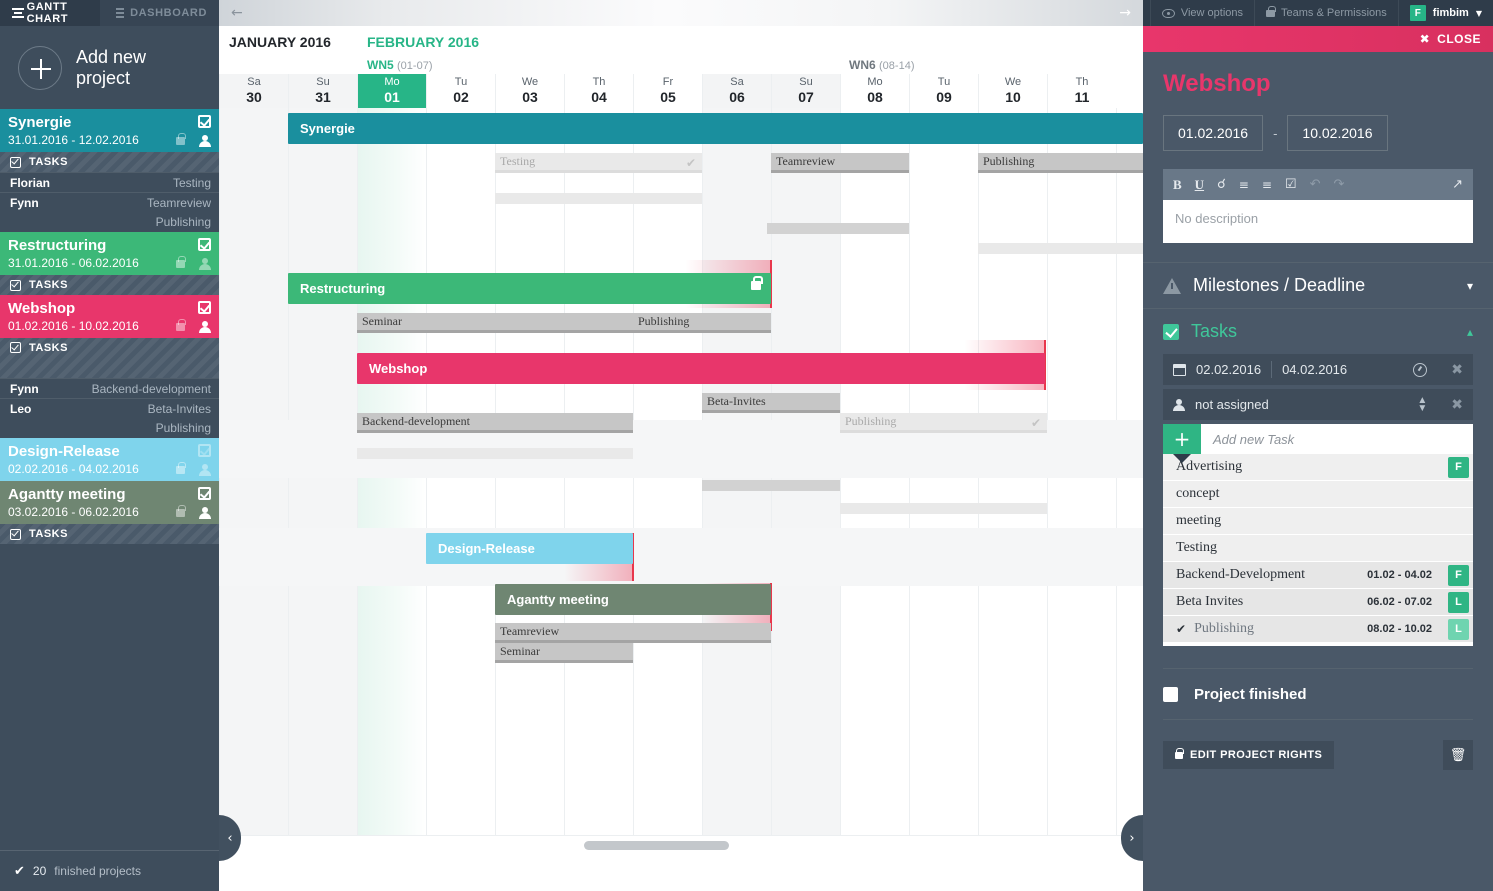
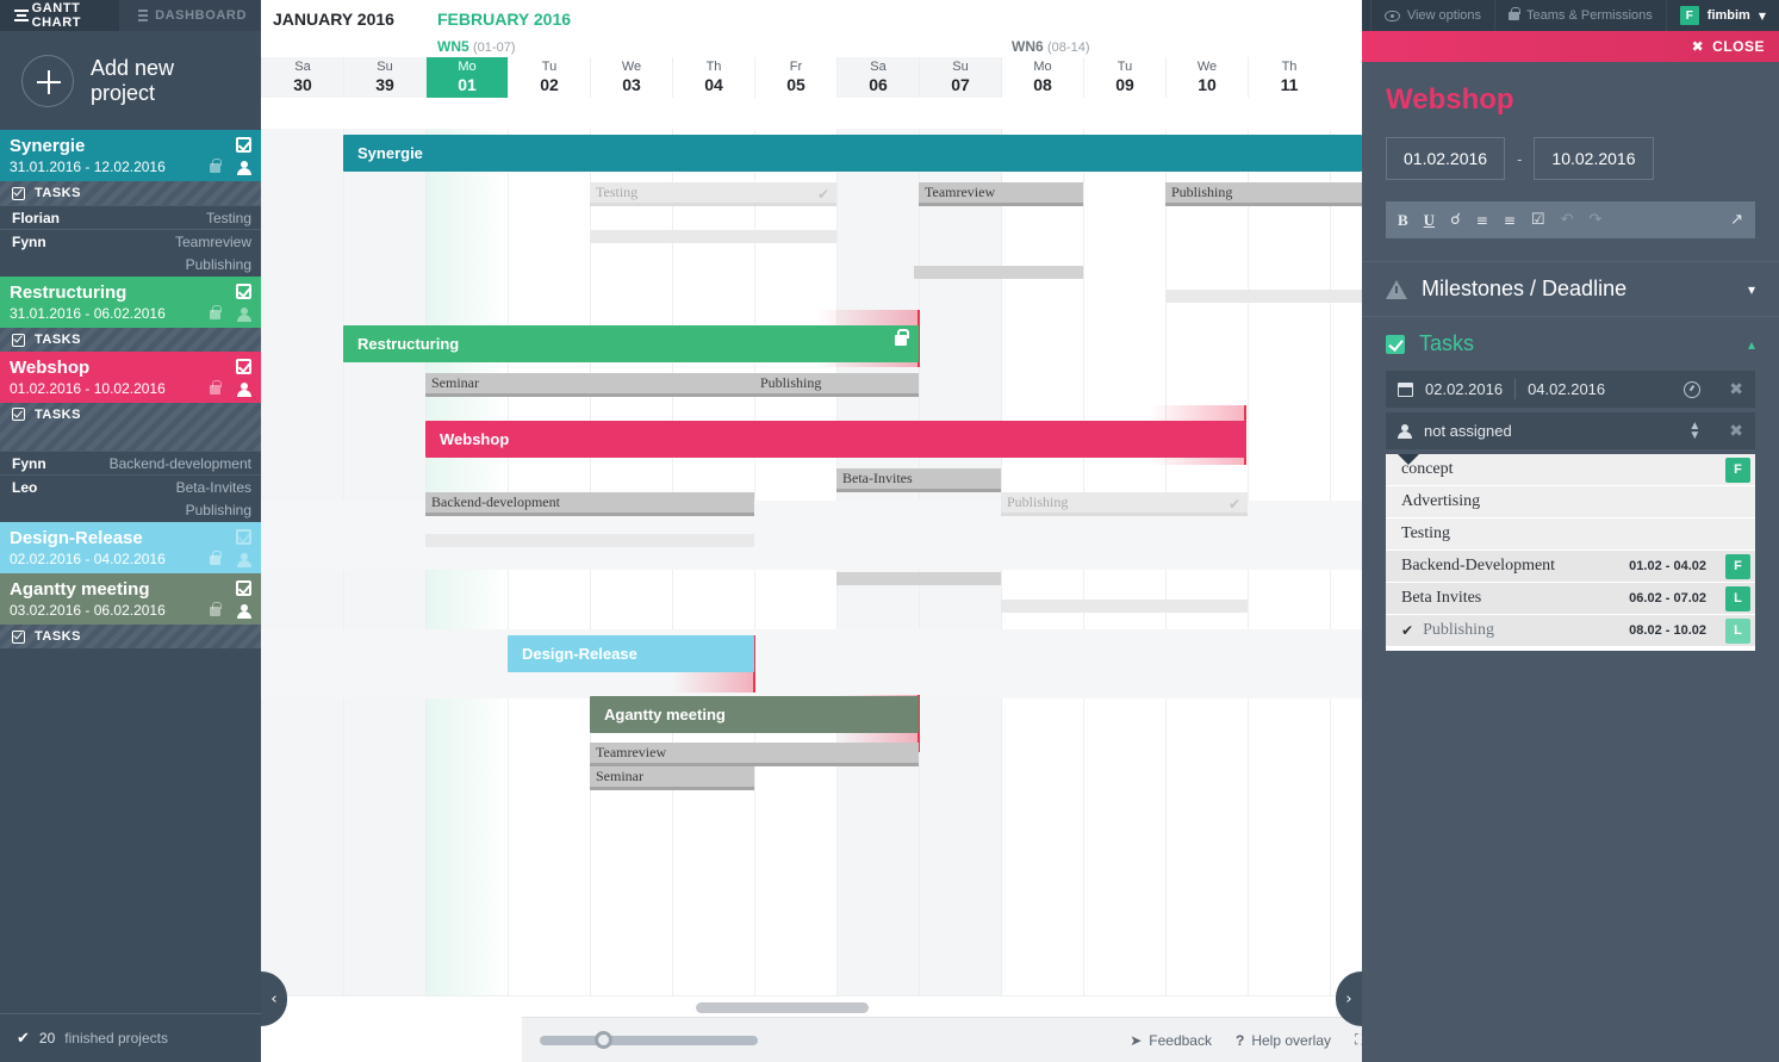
  GANTT CHART
  DASHBOARD
  Add new project
  Synergie
  31.01.2016 - 12.02.2016
  TASKS
  Florian
  Testing
  Fynn
  Teamreview
  Publishing
  Restructuring
  31.01.2016 - 06.02.2016
  TASKS
  Webshop
  01.02.2016 - 10.02.2016
  TASKS
  Fynn
  Backend-development
  Leo
  Beta-Invites
  Publishing
  Design-Release
  02.02.2016 - 04.02.2016
  Agantty meeting
  03.02.2016 - 06.02.2016
  TASKS
  ✔
  20
  finished projects
- ←
- →
  JANUARY 2016
  FEBRUARY 2016
  WN5 (01-07)
  WN6 (08-14)
  Sa
  30
  Su
- 31
+ 39
  Mo
  01
  Tu
  02
  We
  03
  Th
  04
  Fr
  05
  Sa
  06
  Su
  07
  Mo
  08
  Tu
  09
  We
  10
  Th
  11
  Synergie
  Testing
  ✔
  Teamreview
  Publishing
  Restructuring
  Seminar
  Publishing
  Webshop
  Beta-Invites
  Backend-development
  Publishing
  ✔
  Design-Release
  Agantty meeting
  Teamreview
  Seminar
+ ➤
+ Feedback
+ ?
+ Help overlay
+ ⛶
  ‹
  ›
  View options
  Teams & Permissions
  F
  fimbim
  ▼
  ✖
  CLOSE
  Webshop
  01.02.2016
  -
  10.02.2016
  B
  U
  ☌
  ≡
  ≡
  ☑
  ↶
  ↷
  ↗
- No description
  Milestones / Deadline
  ▾
  Tasks
  ▴
  02.02.2016
  04.02.2016
  ✖
  not assigned
  ▲
  ▼
  ✖
- +
- Add new Task
- Advertising
+ concept
  F
- concept
+ Advertising
- meeting
  Testing
  Backend-Development
  01.02 - 04.02
  F
  Beta Invites
  06.02 - 07.02
  L
  ✔
  Publishing
  08.02 - 10.02
  L
- Project finished
- EDIT PROJECT RIGHTS
- 🗑
